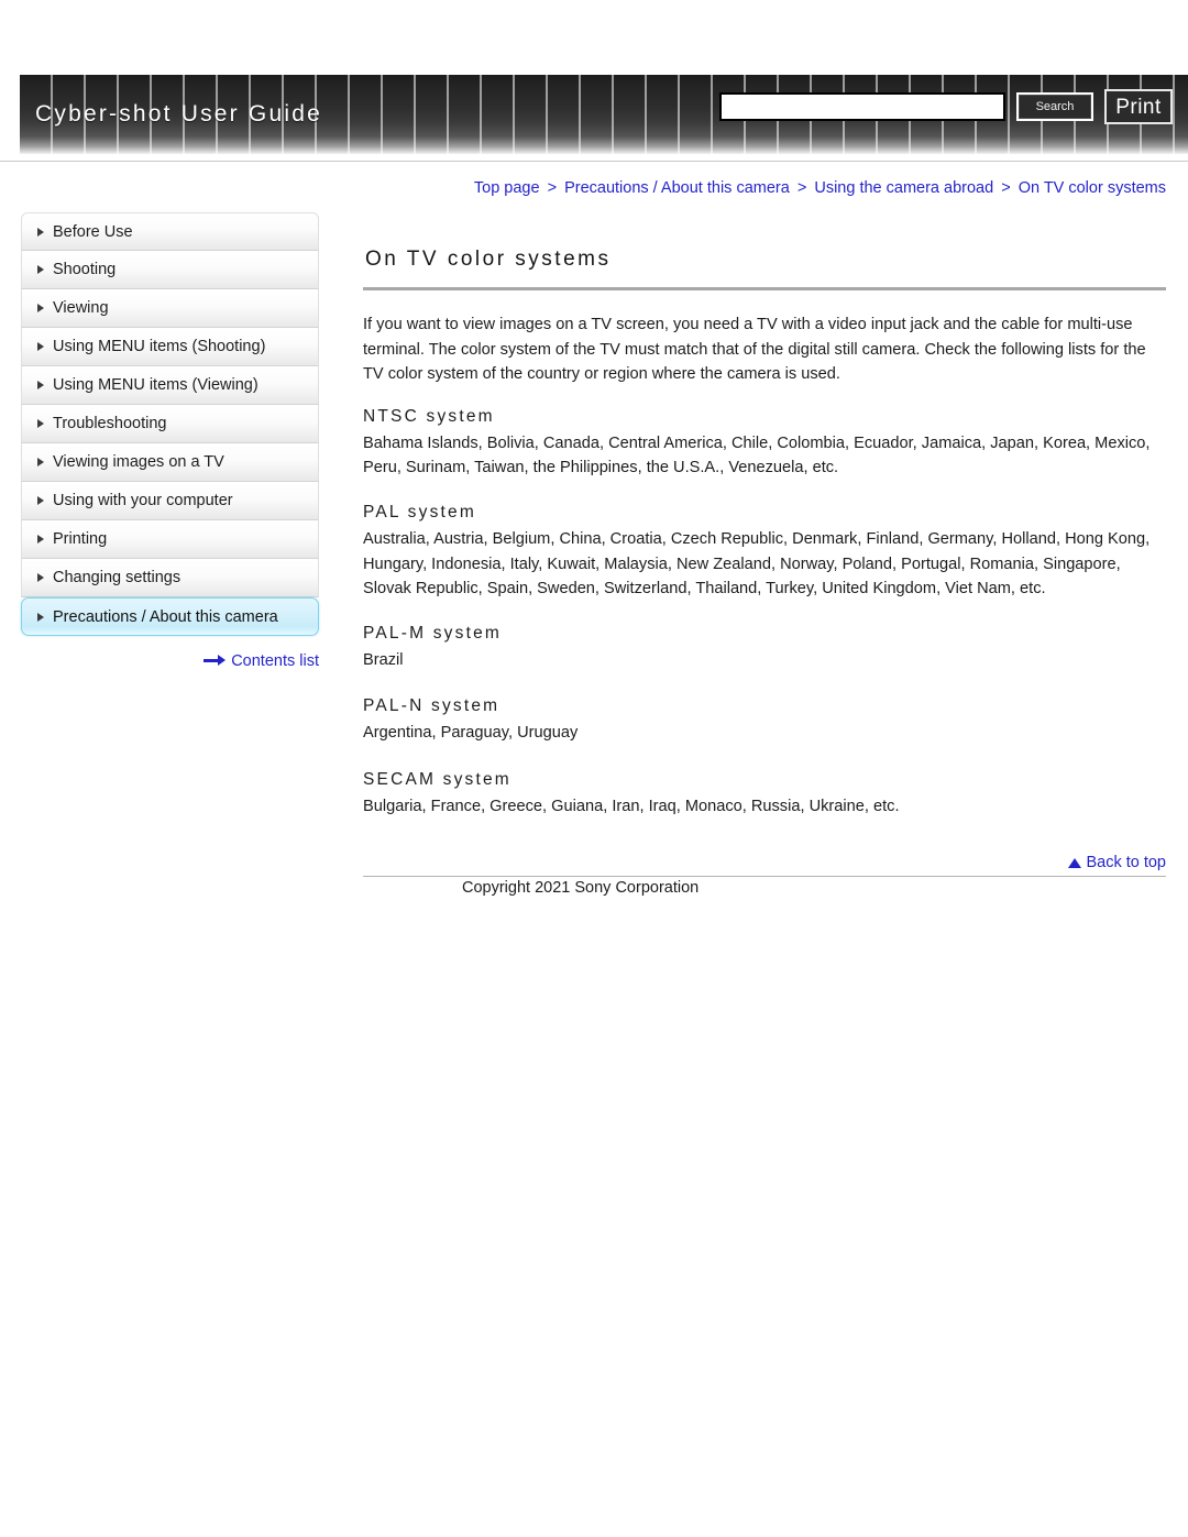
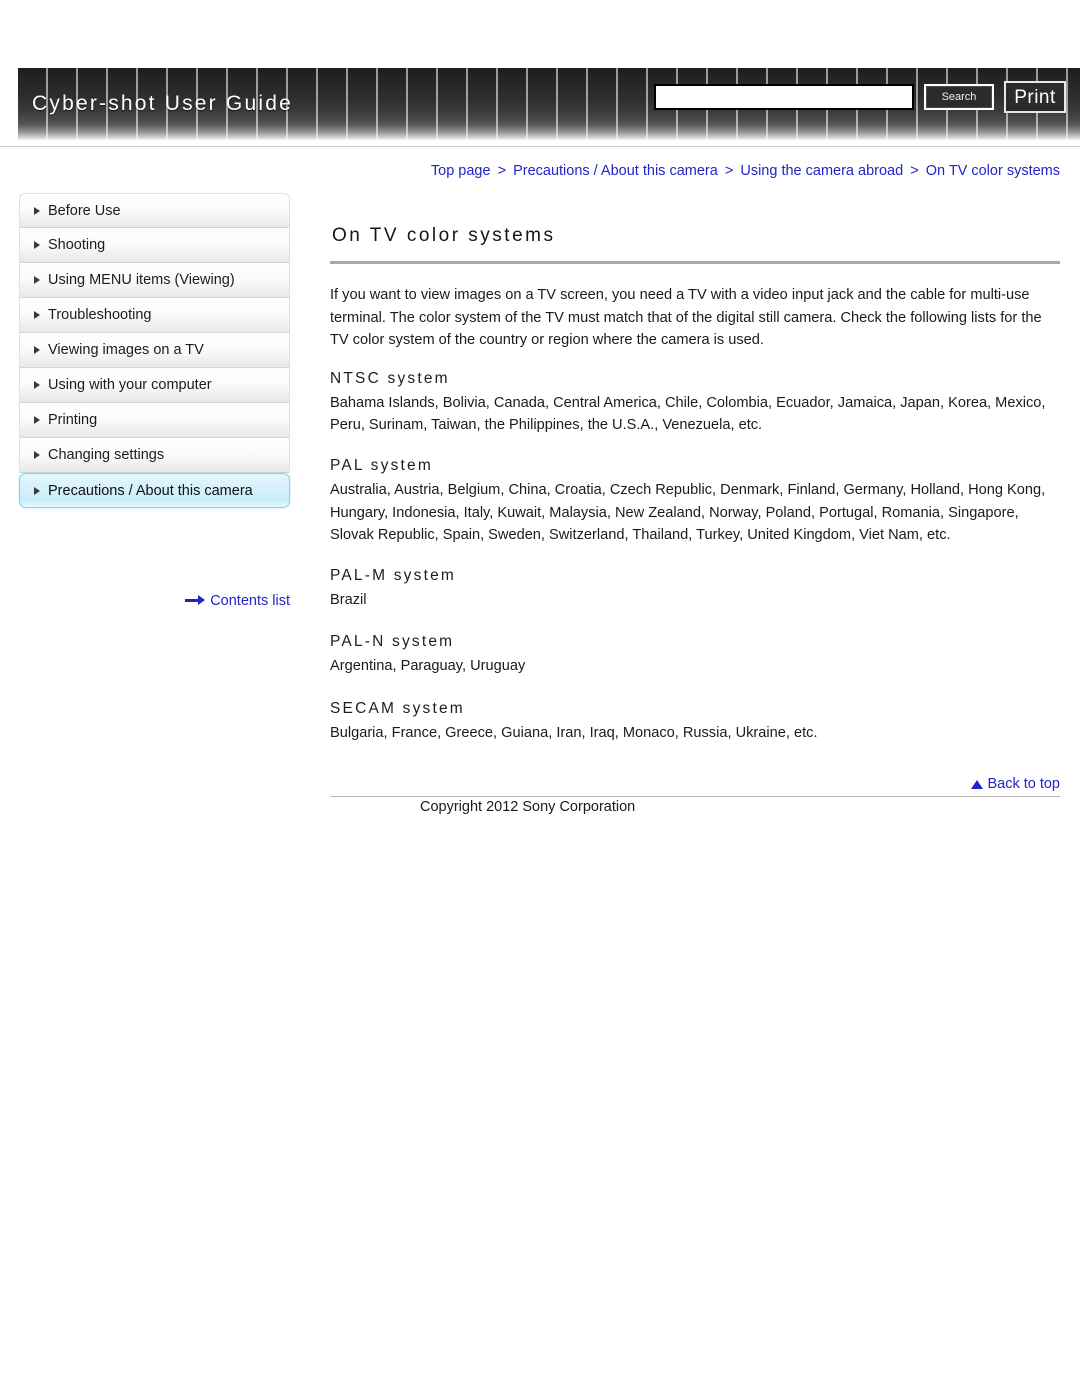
  Cyber-shot User Guide
  Search
  Print
  Top page > Precautions / About this camera > Using the camera abroad > On TV color systems
  Before Use
  Shooting
- Viewing
- Using MENU items (Shooting)
  Using MENU items (Viewing)
  Troubleshooting
  Viewing images on a TV
  Using with your computer
  Printing
  Changing settings
  Precautions / About this camera
  Contents list
  On TV color systems
  If you want to view images on a TV screen, you need a TV with a video input jack and the cable for multi-use terminal. The color system of the TV must match that of the digital still camera. Check the following lists for the TV color system of the country or region where the camera is used.
  NTSC system
  Bahama Islands, Bolivia, Canada, Central America, Chile, Colombia, Ecuador, Jamaica, Japan, Korea, Mexico, Peru, Surinam, Taiwan, the Philippines, the U.S.A., Venezuela, etc.
  PAL system
  Australia, Austria, Belgium, China, Croatia, Czech Republic, Denmark, Finland, Germany, Holland, Hong Kong, Hungary, Indonesia, Italy, Kuwait, Malaysia, New Zealand, Norway, Poland, Portugal, Romania, Singapore, Slovak Republic, Spain, Sweden, Switzerland, Thailand, Turkey, United Kingdom, Viet Nam, etc.
  PAL-M system
  Brazil
  PAL-N system
  Argentina, Paraguay, Uruguay
  SECAM system
  Bulgaria, France, Greece, Guiana, Iran, Iraq, Monaco, Russia, Ukraine, etc.
  Back to top
- Copyright 2021 Sony Corporation
+ Copyright 2012 Sony Corporation
